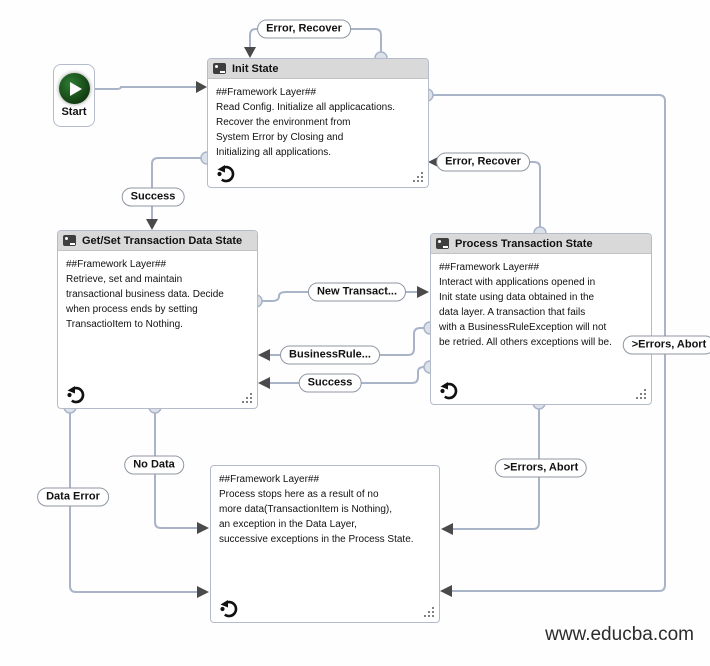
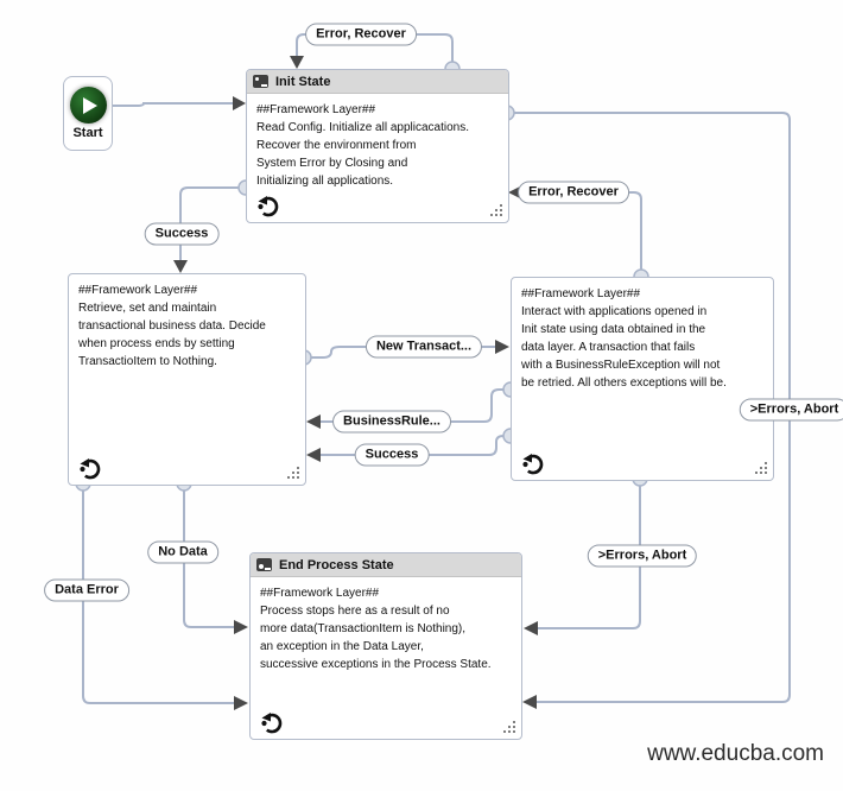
  Start
  Init State
  ##Framework Layer##
  Read Config. Initialize all applicacations.
  Recover the environment from
  System Error by Closing and
  Initializing all applications.
- Get/Set Transaction Data State
  ##Framework Layer##
  Retrieve, set and maintain
  transactional business data. Decide
  when process ends by setting
  TransactioItem to Nothing.
- Process Transaction State
  ##Framework Layer##
  Interact with applications opened in
  Init state using data obtained in the
  data layer. A transaction that fails
  with a BusinessRuleException will not
  be retried. All others exceptions will be.
+ End Process State
  ##Framework Layer##
  Process stops here as a result of no
  more data(TransactionItem is Nothing),
  an exception in the Data Layer,
  successive exceptions in the Process State.
  Error, Recover
  Error, Recover
  Success
  New Transact...
  BusinessRule...
  Success
  No Data
  Data Error
  >Errors, Abort
  >Errors, Abort
  www.educba.com
